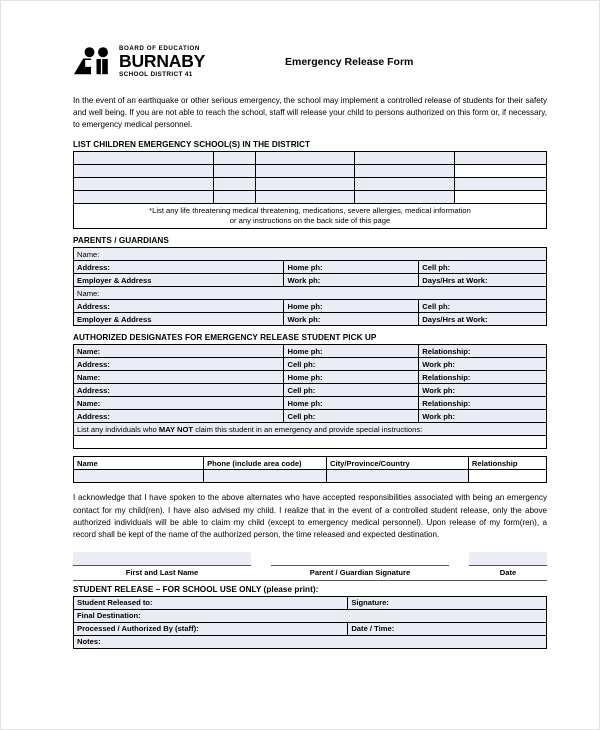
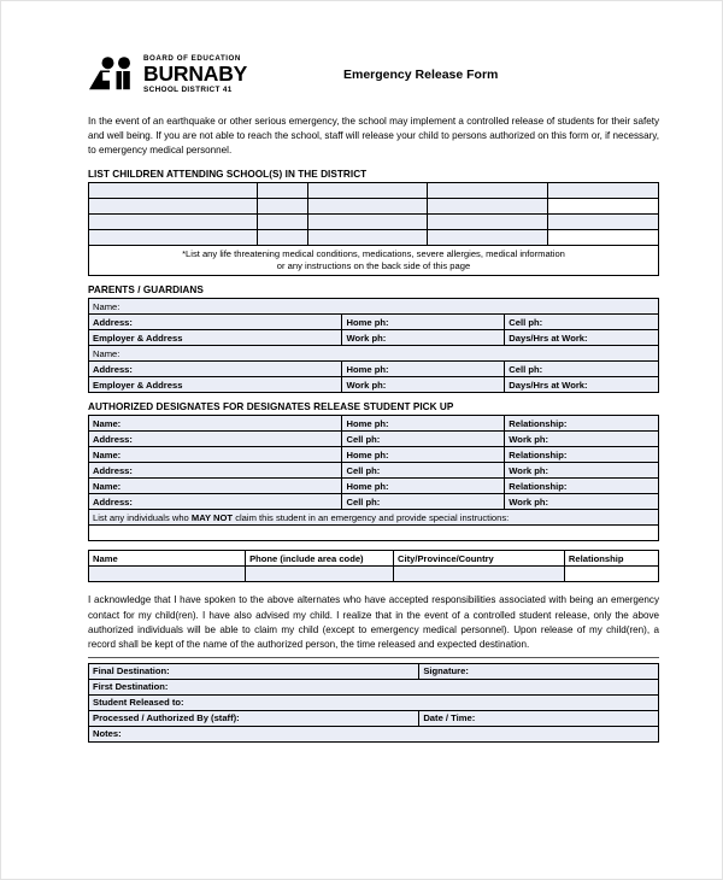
  BURNABY
  Emergency Release Form
  In the event of an earthquake or other serious emergency, the school may implement a controlled release of students for their safety and well being. If you are not able to reach the school, staff will release your child to persons authorized on this form or, if necessary, to emergency medical personnel.
- LIST CHILDREN EMERGENCY SCHOOL(S) IN THE DISTRICT
+ LIST CHILDREN ATTENDING SCHOOL(S) IN THE DISTRICT
- *List any life threatening medical threatening, medications, severe allergies, medical information or any instructions on the back side of this page
+ *List any life threatening medical conditions, medications, severe allergies, medical information or any instructions on the back side of this page
  PARENTS / GUARDIANS
  Name:
  Address:	Home ph:	Cell ph:
  Employer & Address	Work ph:	Days/Hrs at Work:
  Name:
  Address:	Home ph:	Cell ph:
  Employer & Address	Work ph:	Days/Hrs at Work:
- AUTHORIZED DESIGNATES FOR EMERGENCY RELEASE STUDENT PICK UP
+ AUTHORIZED DESIGNATES FOR DESIGNATES RELEASE STUDENT PICK UP
  Name:	Home ph:	Relationship:
  Address:	Cell ph:	Work ph:
  Name:	Home ph:	Relationship:
  Address:	Cell ph:	Work ph:
  Name:	Home ph:	Relationship:
  Address:	Cell ph:	Work ph:
  List any individuals who MAY NOT claim this student in an emergency and provide special instructions:
  Name	Phone (include area code)	City/Province/Country	Relationship
- I acknowledge that I have spoken to the above alternates who have accepted responsibilities associated with being an emergency contact for my child(ren). I have also advised my child. I realize that in the event of a controlled student release, only the above authorized individuals will be able to claim my child (except to emergency medical personnel). Upon release of my form(ren), a record shall be kept of the name of the authorized person, the time released and expected destination.
+ I acknowledge that I have spoken to the above alternates who have accepted responsibilities associated with being an emergency contact for my child(ren). I have also advised my child. I realize that in the event of a controlled student release, only the above authorized individuals will be able to claim my child (except to emergency medical personnel). Upon release of my child(ren), a record shall be kept of the name of the authorized person, the time released and expected destination.
- First and Last Name
- Parent / Guardian Signature
- Date
- STUDENT RELEASE – FOR SCHOOL USE ONLY (please print):
- Student Released to:	Signature:
+ Final Destination:	Signature:
+ First Destination:
- Final Destination:
+ Student Released to:
  Processed / Authorized By (staff):	Date / Time:
  Notes:
